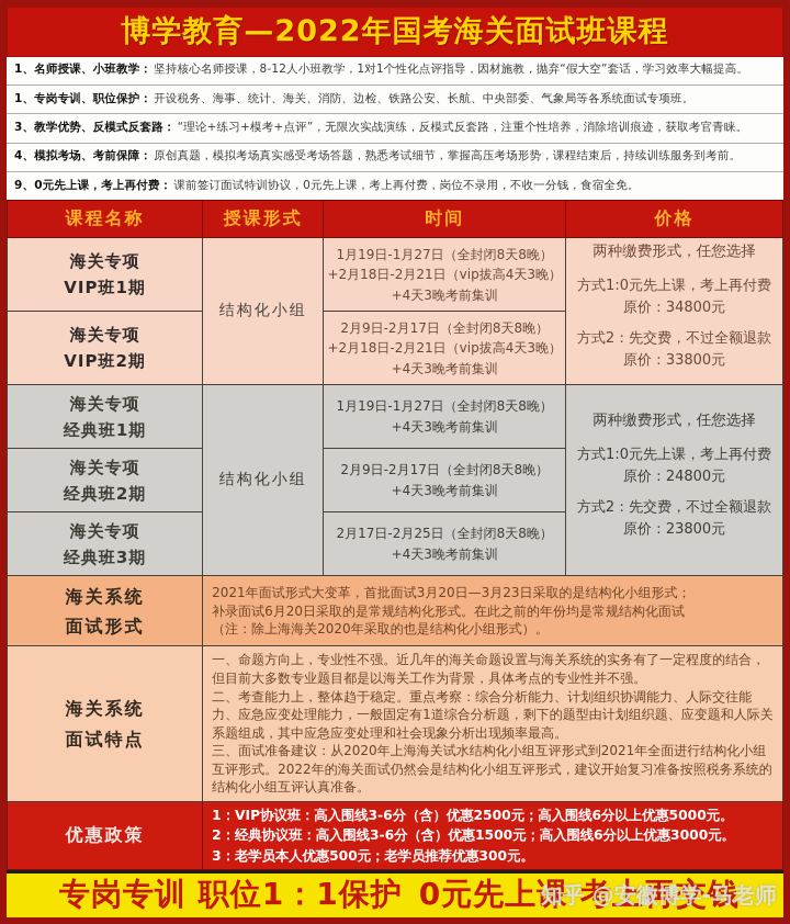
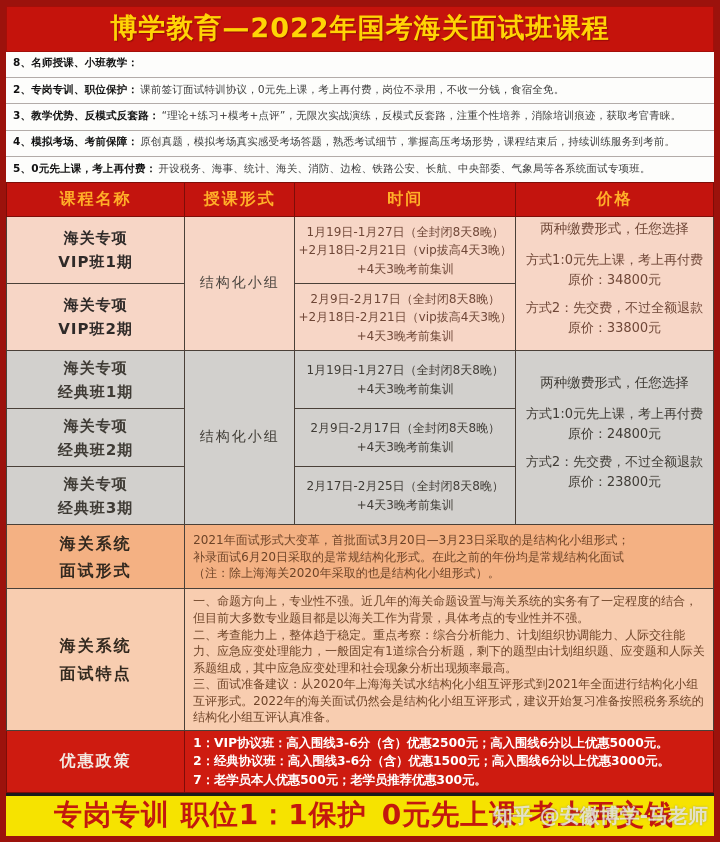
  博学教育—2022年国考海关面试班课程
- 1、名师授课、小班教学：
+ 8、名师授课、小班教学：
- 坚持核心名师授课，8-12人小班教学，1对1个性化点评指导，因材施教，抛弃“假大空”套话，学习效率大幅提高。
- 1、专岗专训、职位保护：
+ 2、专岗专训、职位保护：
- 开设税务、海事、统计、海关、消防、边检、铁路公安、长航、中央部委、气象局等各系统面试专项班。
+ 课前签订面试特训协议，0元先上课，考上再付费，岗位不录用，不收一分钱，食宿全免。
  3、教学优势、反模式反套路：
  “理论+练习+模考+点评”，无限次实战演练，反模式反套路，注重个性培养，消除培训痕迹，获取考官青睐。
  4、模拟考场、考前保障：
  原创真题，模拟考场真实感受考场答题，熟悉考试细节，掌握高压考场形势，课程结束后，持续训练服务到考前。
- 9、0元先上课，考上再付费：
+ 5、0元先上课，考上再付费：
- 课前签订面试特训协议，0元先上课，考上再付费，岗位不录用，不收一分钱，食宿全免。
+ 开设税务、海事、统计、海关、消防、边检、铁路公安、长航、中央部委、气象局等各系统面试专项班。
  课程名称	授课形式	时间	价格
  海关专项 VIP班1期	结构化小组	1月19日-1月27日（全封闭8天8晚） +2月18日-2月21日（vip拔高4天3晚） +4天3晚考前集训	两种缴费形式，任您选择 方式1:0元先上课，考上再付费 原价：34800元 方式2：先交费，不过全额退款 原价：33800元
  海关专项 VIP班2期	2月9日-2月17日（全封闭8天8晚） +2月18日-2月21日（vip拔高4天3晚） +4天3晚考前集训
  海关专项 经典班1期	结构化小组	1月19日-1月27日（全封闭8天8晚） +4天3晚考前集训	两种缴费形式，任您选择 方式1:0元先上课，考上再付费 原价：24800元 方式2：先交费，不过全额退款 原价：23800元
  海关专项 经典班2期	2月9日-2月17日（全封闭8天8晚） +4天3晚考前集训
  海关专项 经典班3期	2月17日-2月25日（全封闭8天8晚） +4天3晚考前集训
  海关系统 面试形式	2021年面试形式大变革，首批面试3月20日—3月23日采取的是结构化小组形式； 补录面试6月20日采取的是常规结构化形式。在此之前的年份均是常规结构化面试 （注：除上海海关2020年采取的也是结构化小组形式）。
  海关系统 面试特点	一、命题方向上，专业性不强。近几年的海关命题设置与海关系统的实务有了一定程度的结合，但目前大多数专业题目都是以海关工作为背景，具体考点的专业性并不强。 二、考查能力上，整体趋于稳定。重点考察：综合分析能力、计划组织协调能力、人际交往能力、应急应变处理能力，一般固定有1道综合分析题，剩下的题型由计划组织题、应变题和人际关系题组成，其中应急应变处理和社会现象分析出现频率最高。 三、面试准备建议：从2020年上海海关试水结构化小组互评形式到2021年全面进行结构化小组互评形式。2022年的海关面试仍然会是结构化小组互评形式，建议开始复习准备按照税务系统的结构化小组互评认真准备。
- 优惠政策	1：VIP协议班：高入围线3-6分（含）优惠2500元；高入围线6分以上优惠5000元。 2：经典协议班：高入围线3-6分（含）优惠1500元；高入围线6分以上优惠3000元。 3：老学员本人优惠500元；老学员推荐优惠300元。
+ 优惠政策	1：VIP协议班：高入围线3-6分（含）优惠2500元；高入围线6分以上优惠5000元。 2：经典协议班：高入围线3-6分（含）优惠1500元；高入围线6分以上优惠3000元。 7：老学员本人优惠500元；老学员推荐优惠300元。
  专岗专训 职位1：1保护
  0元先上课 考上再交钱
  知乎 @安徽博学-马老师
